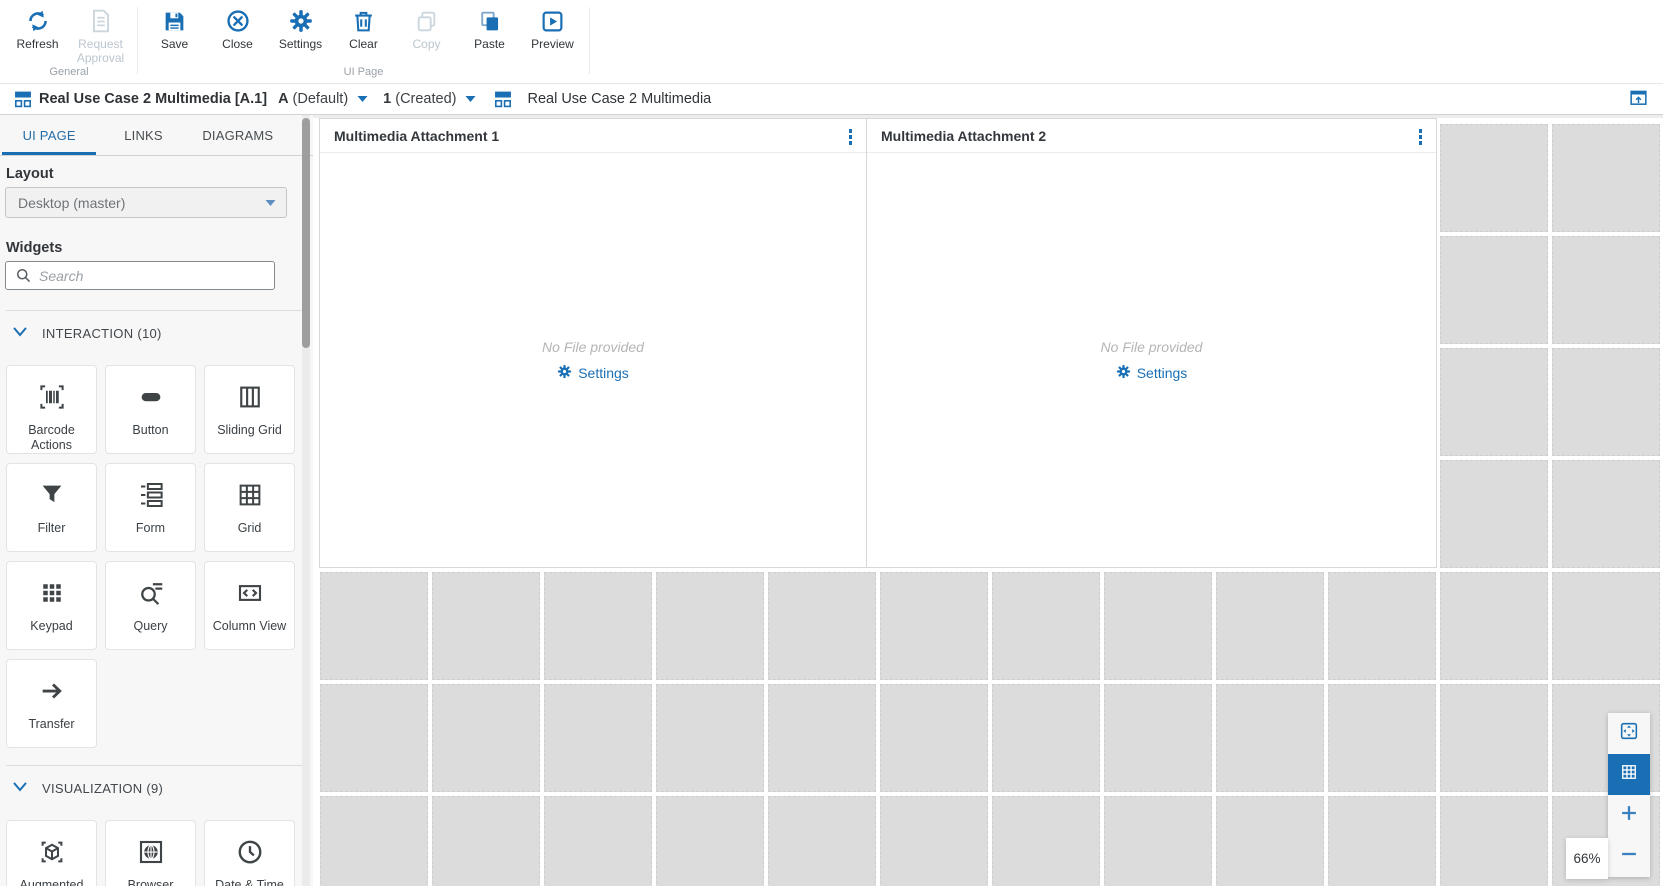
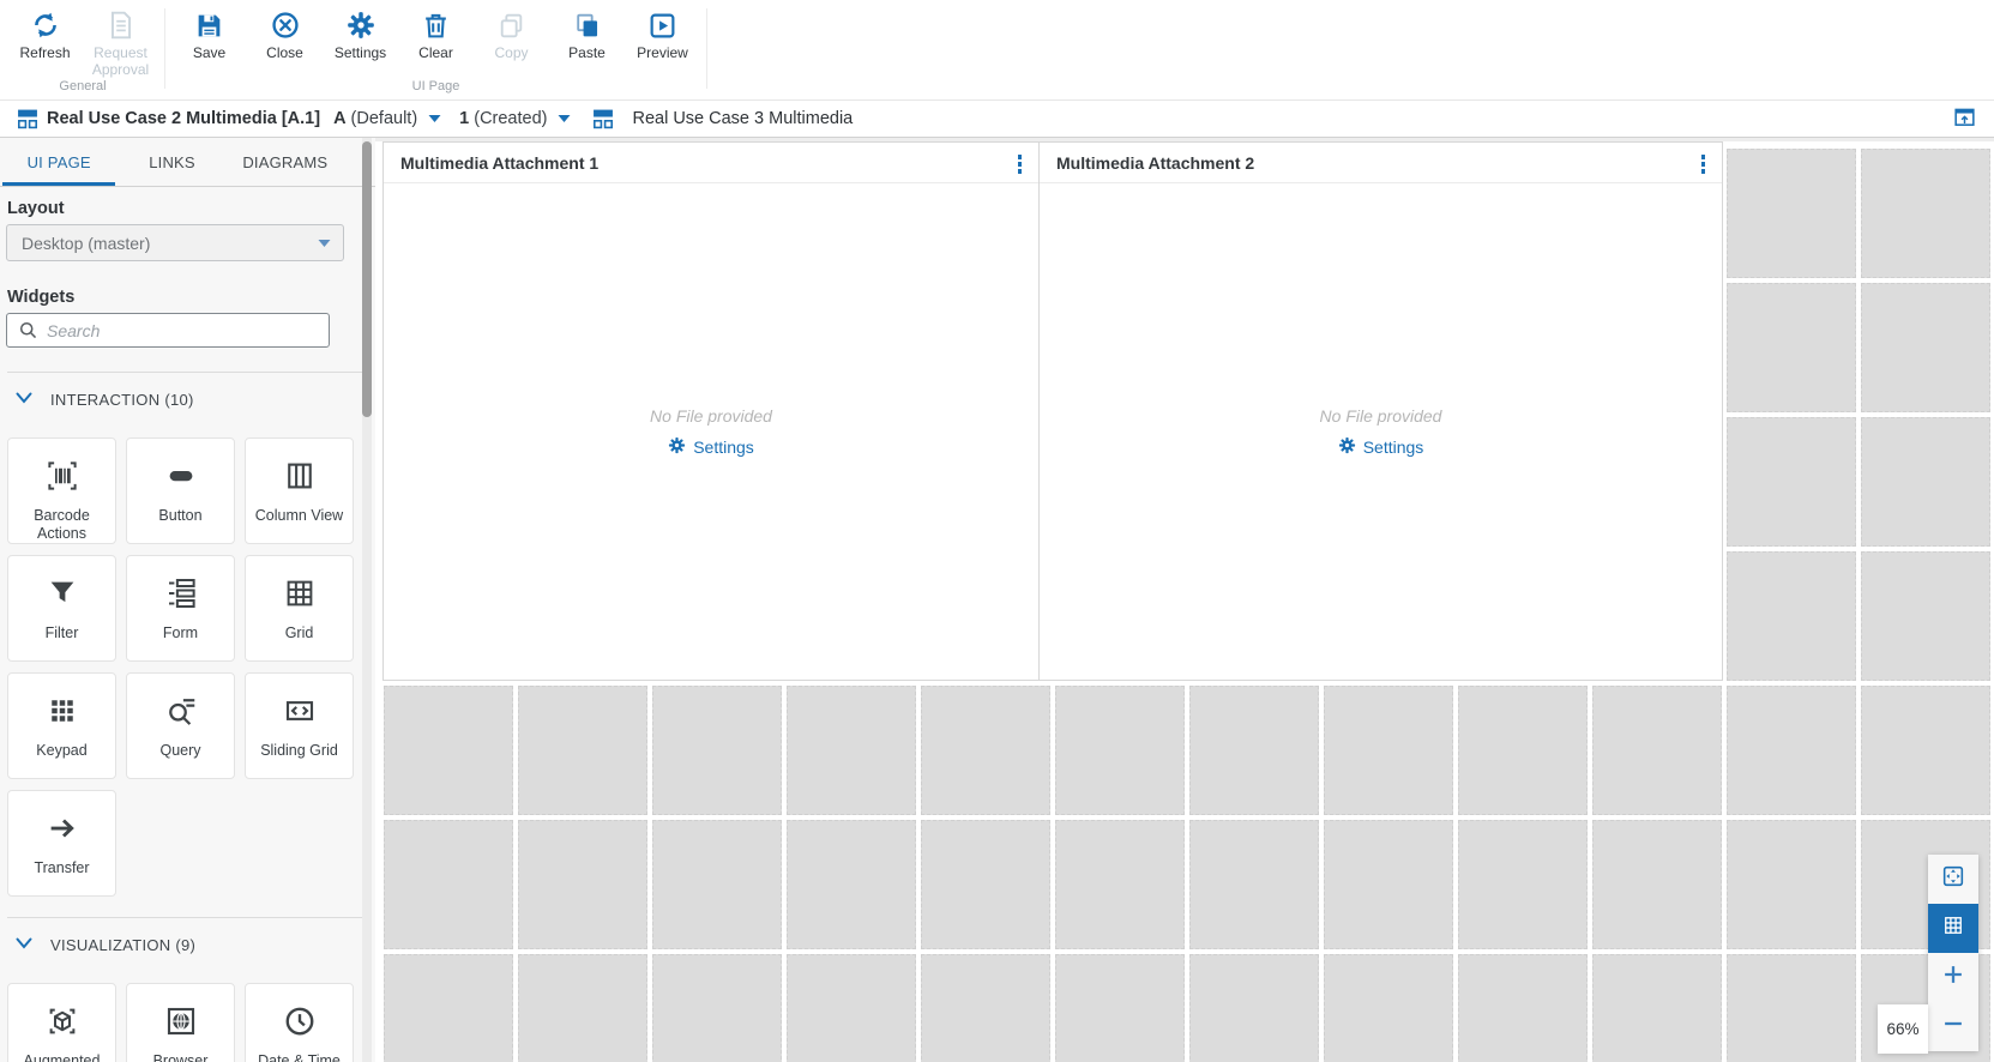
  Refresh
  Request Approval
  General
  Save
  Close
  Settings
  Clear
  Copy
  Paste
  Preview
  UI Page
  Real Use Case 2 Multimedia [A.1]
  A
  (Default)
  1
  (Created)
- Real Use Case 2 Multimedia
+ Real Use Case 3 Multimedia
  UI PAGE
  LINKS
  DIAGRAMS
  Layout
  Desktop (master)
  Widgets
  Search
  INTERACTION (10)
  Barcode Actions
  Button
- Sliding Grid
+ Column View
  Filter
  Form
  Grid
  Keypad
  Query
- Column View
+ Sliding Grid
  Transfer
  VISUALIZATION (9)
  Browser
  Date & Time
  Multimedia Attachment 1
  No File provided
  Settings
  Multimedia Attachment 2
  No File provided
  Settings
  66%
